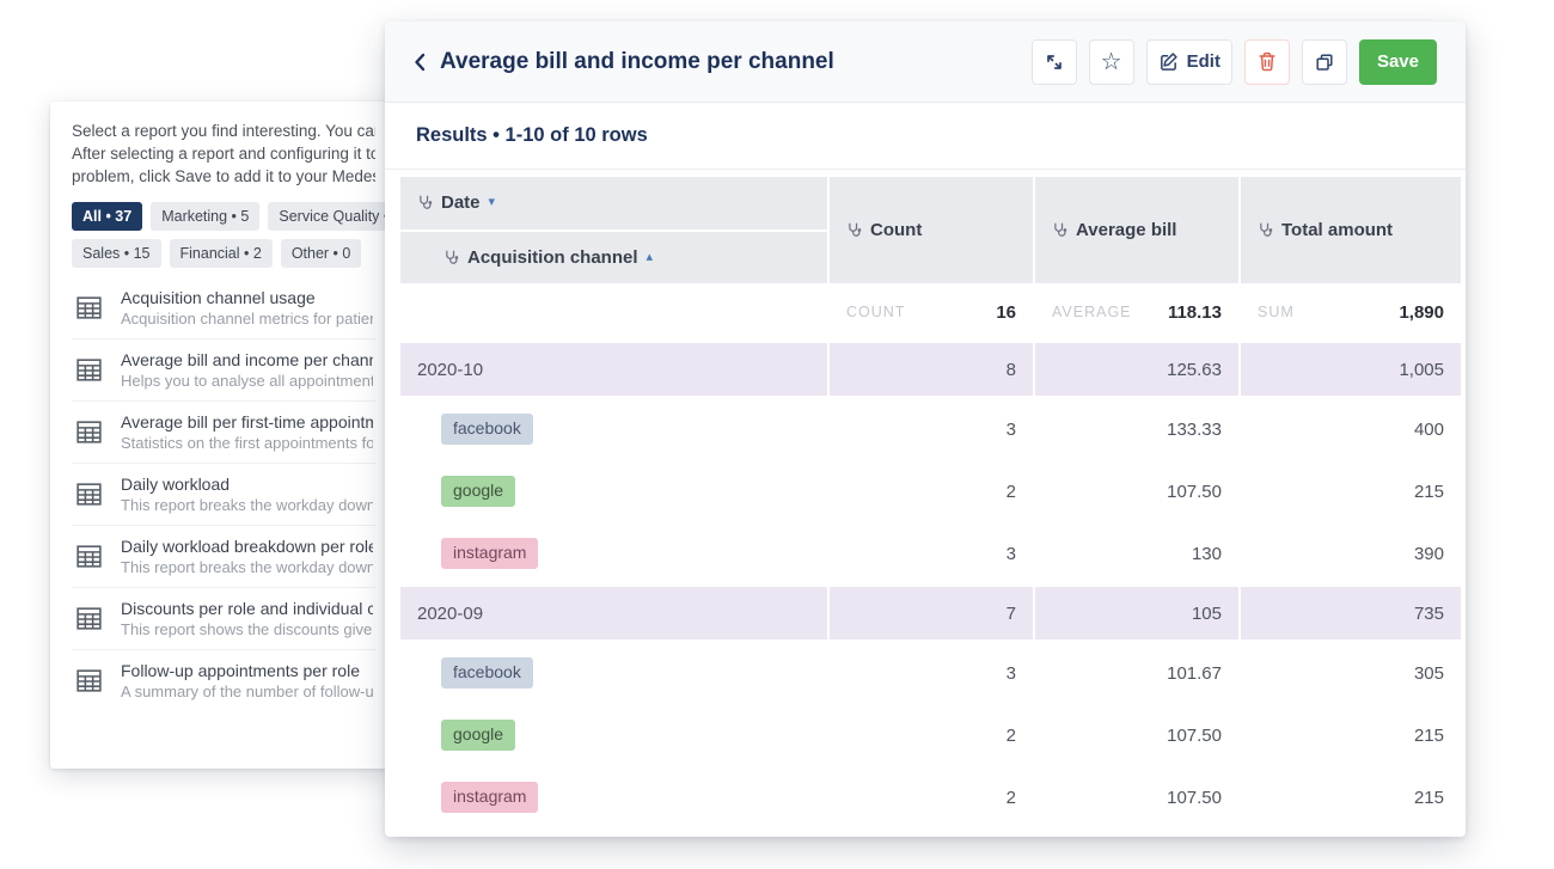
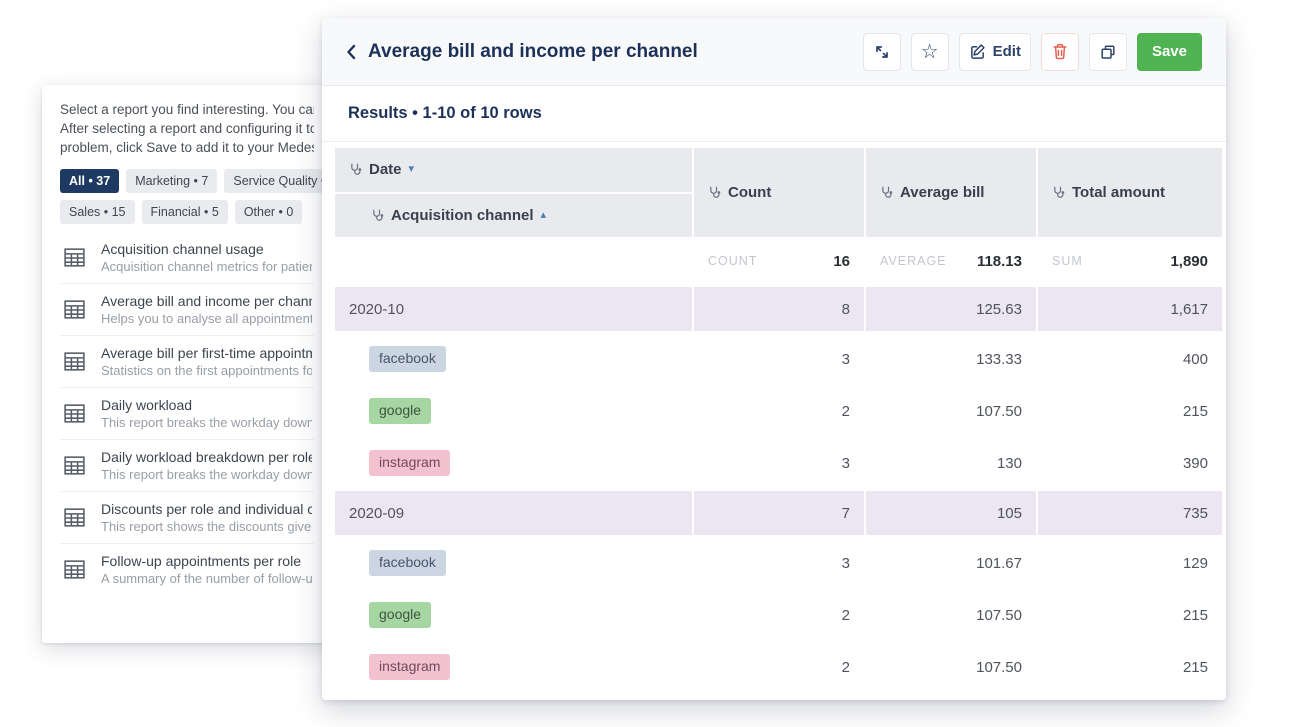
  Select a report you find interesting. You ca
  After selecting a report and configuring it to
  problem, click Save to add it to your Mede
  All • 37
- Marketing • 5
+ Marketing • 7
  Service Quality
  Sales • 15
- Financial • 2
+ Financial • 5
  Other • 0
  Acquisition channel usage
  Acquisition channel metrics for patie
  Average bill and income per chan
  Helps you to analyse all appointment
  Average bill per first-time appointm
  Statistics on the first appointments fo
  Daily workload
  This report breaks the workday down
  Daily workload breakdown per role
  This report breaks the workday down
  Discounts per role and individual c
  This report shows the discounts give
  Follow-up appointments per role
  A summary of the number of follow-u
  Average bill and income per channel
  ☆
  Edit
  Save
  Results • 1-10 of 10 rows
  Date
  ▾
  Acquisition channel
  ▴
  Count
  Average bill
  Total amount
  COUNT
  16
  AVERAGE
  118.13
  SUM
  1,890
  2020-10
  8
  125.63
- 1,005
+ 1,617
  facebook
  3
  133.33
  400
  google
  2
  107.50
  215
  instagram
  3
  130
  390
  2020-09
  7
  105
  735
  facebook
  3
  101.67
- 305
+ 129
  google
  2
  107.50
  215
  instagram
  2
  107.50
  215
